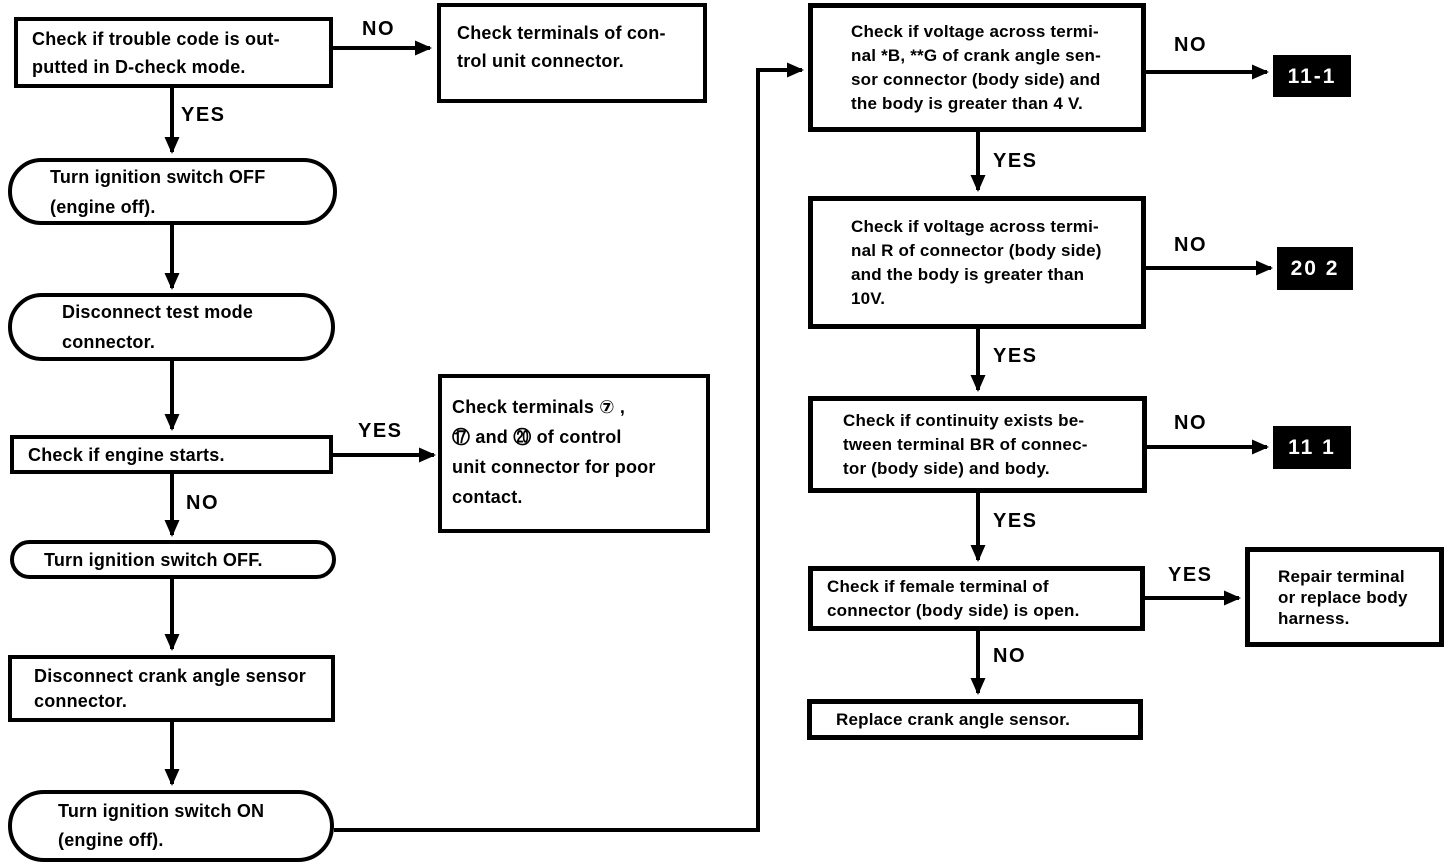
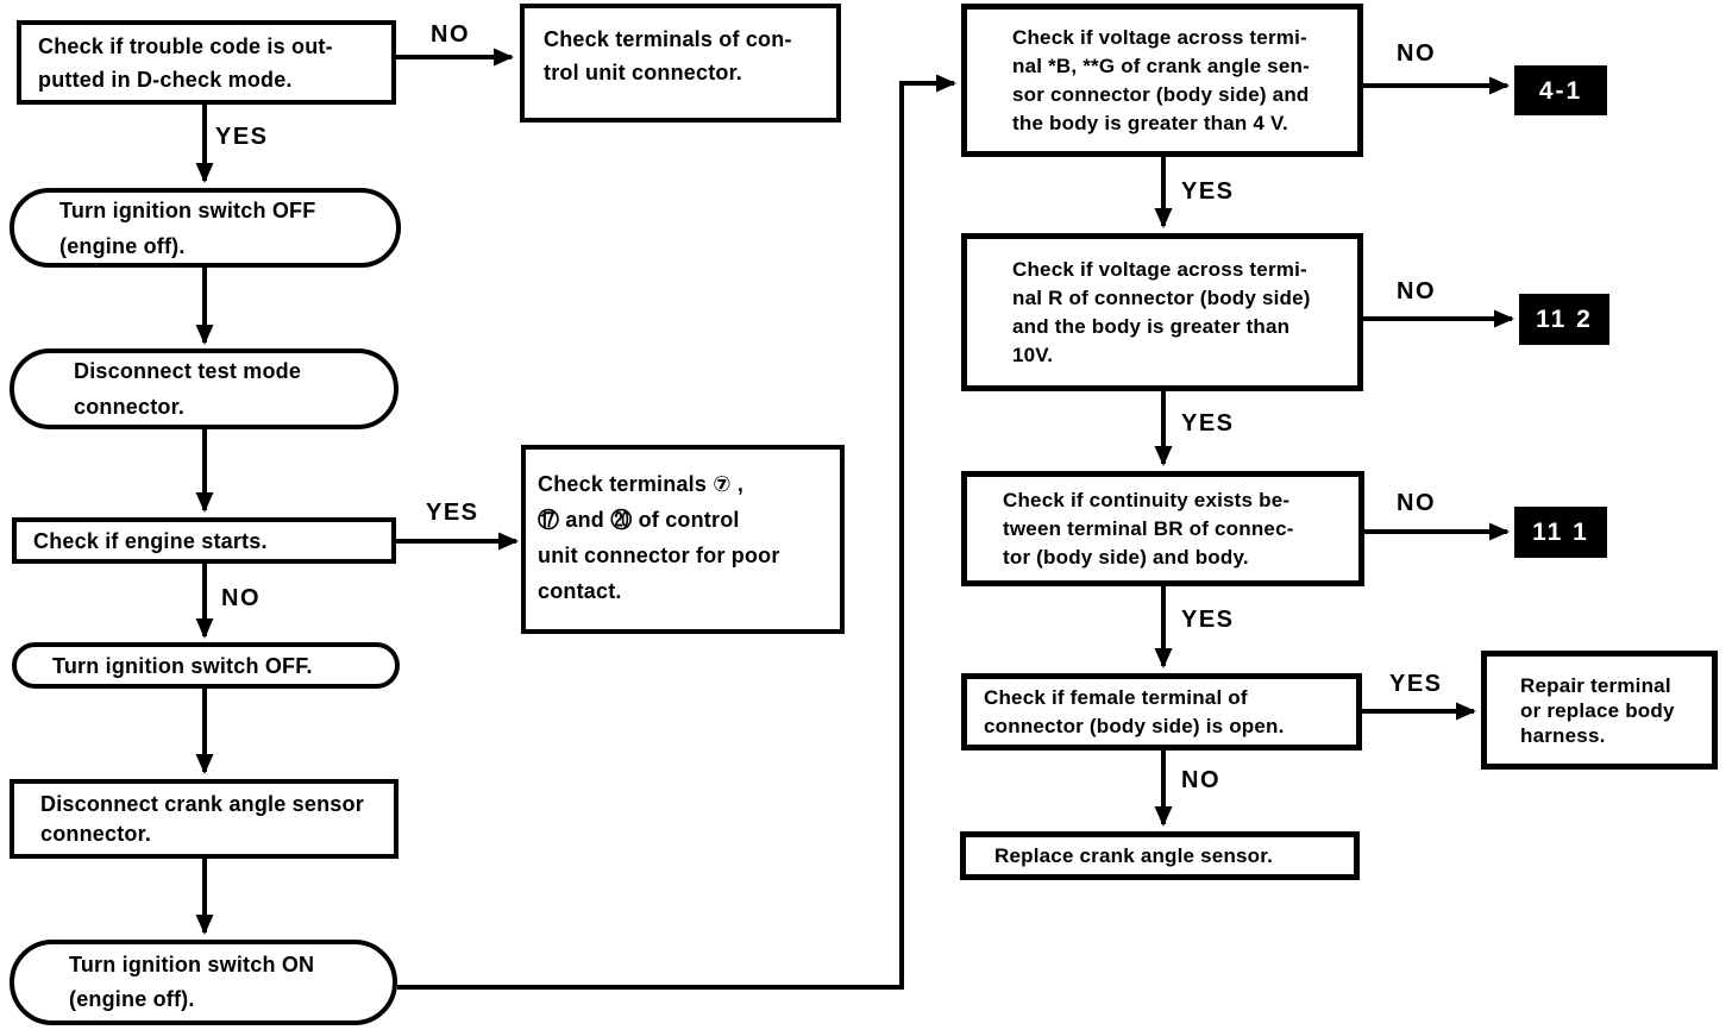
  Check if trouble code is out-
  putted in D-check mode.
  Check terminals of con-
  trol unit connector.
  Turn ignition switch OFF
  (engine off).
  Disconnect test mode
  connector.
  Check if engine starts.
  Check terminals ⑦ ,
  ⑰ and ⑳ of control
  unit connector for poor
  contact.
  Turn ignition switch OFF.
  Disconnect crank angle sensor
  connector.
  Turn ignition switch ON
  (engine off).
  Check if voltage across termi-
  nal *B, **G of crank angle sen-
  sor connector (body side) and
  the body is greater than 4 V.
  Check if voltage across termi-
  nal R of connector (body side)
  and the body is greater than
  10V.
  Check if continuity exists be-
  tween terminal BR of connec-
  tor (body side) and body.
  Check if female terminal of
  connector (body side) is open.
  Replace crank angle sensor.
  Repair terminal
  or replace body
  harness.
- 11-1
+ 4-1
- 20 2
+ 11 2
  11 1
  NO
  YES
  YES
  NO
  NO
  YES
  NO
  YES
  NO
  YES
  YES
  NO
